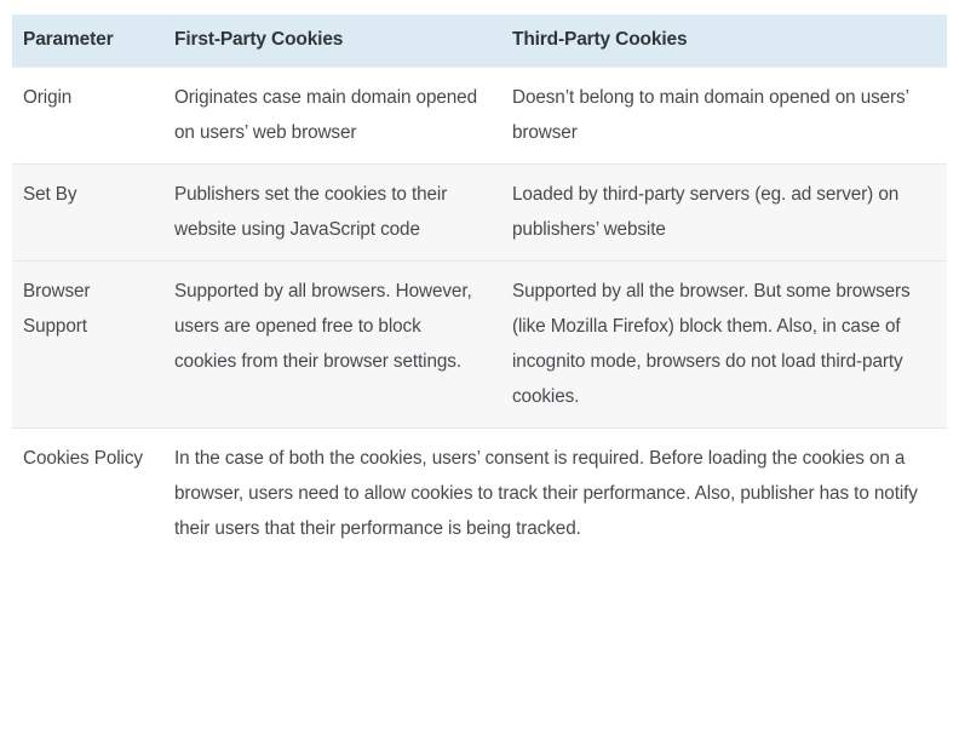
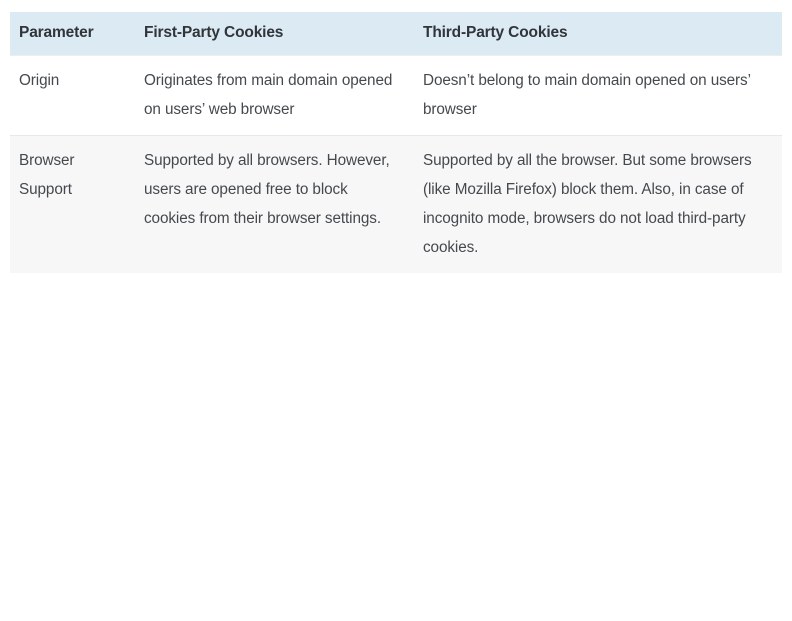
  Parameter	First-Party Cookies	Third-Party Cookies
- Origin	Originates case main domain opened on users’ web browser	Doesn’t belong to main domain opened on users’ browser
+ Origin	Originates from main domain opened on users’ web browser	Doesn’t belong to main domain opened on users’ browser
- Set By	Publishers set the cookies to their website using JavaScript code	Loaded by third-party servers (eg. ad server) on publishers’ website
  Browser Support	Supported by all browsers. However, users are opened free to block cookies from their browser settings.	Supported by all the browser. But some browsers (like Mozilla Firefox) block them. Also, in case of incognito mode, browsers do not load third-party cookies.
- Cookies Policy	In the case of both the cookies, users’ consent is required. Before loading the cookies on a browser, users need to allow cookies to track their performance. Also, publisher has to notify their users that their performance is being tracked.
